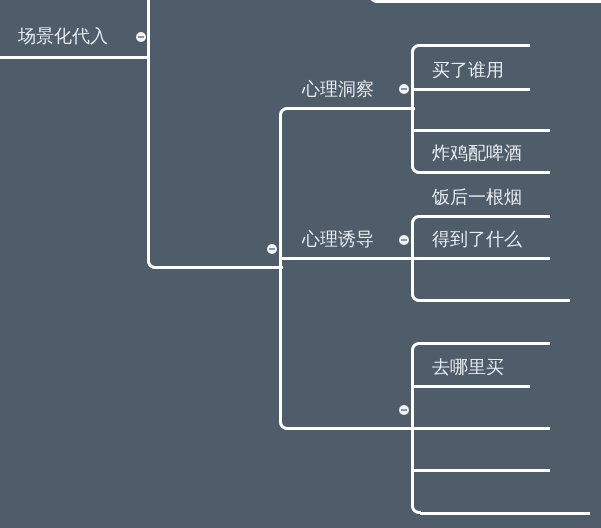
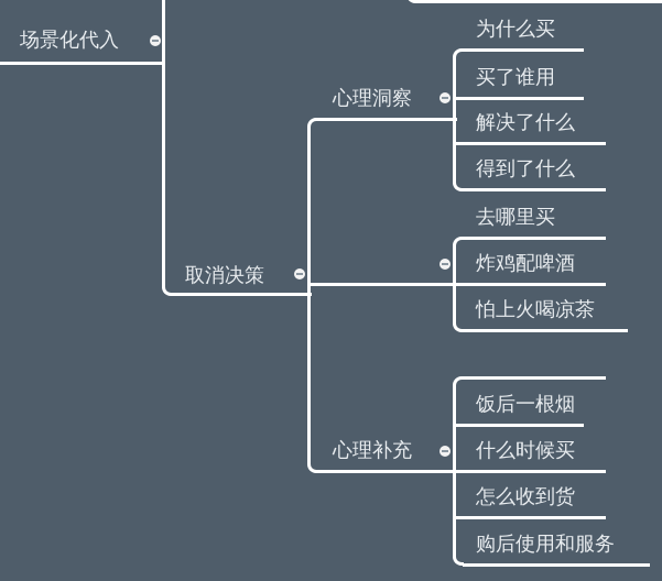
  场景化代入
+ 取消决策
  心理洞察
+ 为什么买
  买了谁用
+ 解决了什么
- 炸鸡配啤酒
+ 得到了什么
- 心理诱导
- 饭后一根烟
+ 去哪里买
- 得到了什么
+ 炸鸡配啤酒
+ 怕上火喝凉茶
+ 心理补充
- 去哪里买
+ 饭后一根烟
+ 什么时候买
+ 怎么收到货
+ 购后使用和服务
